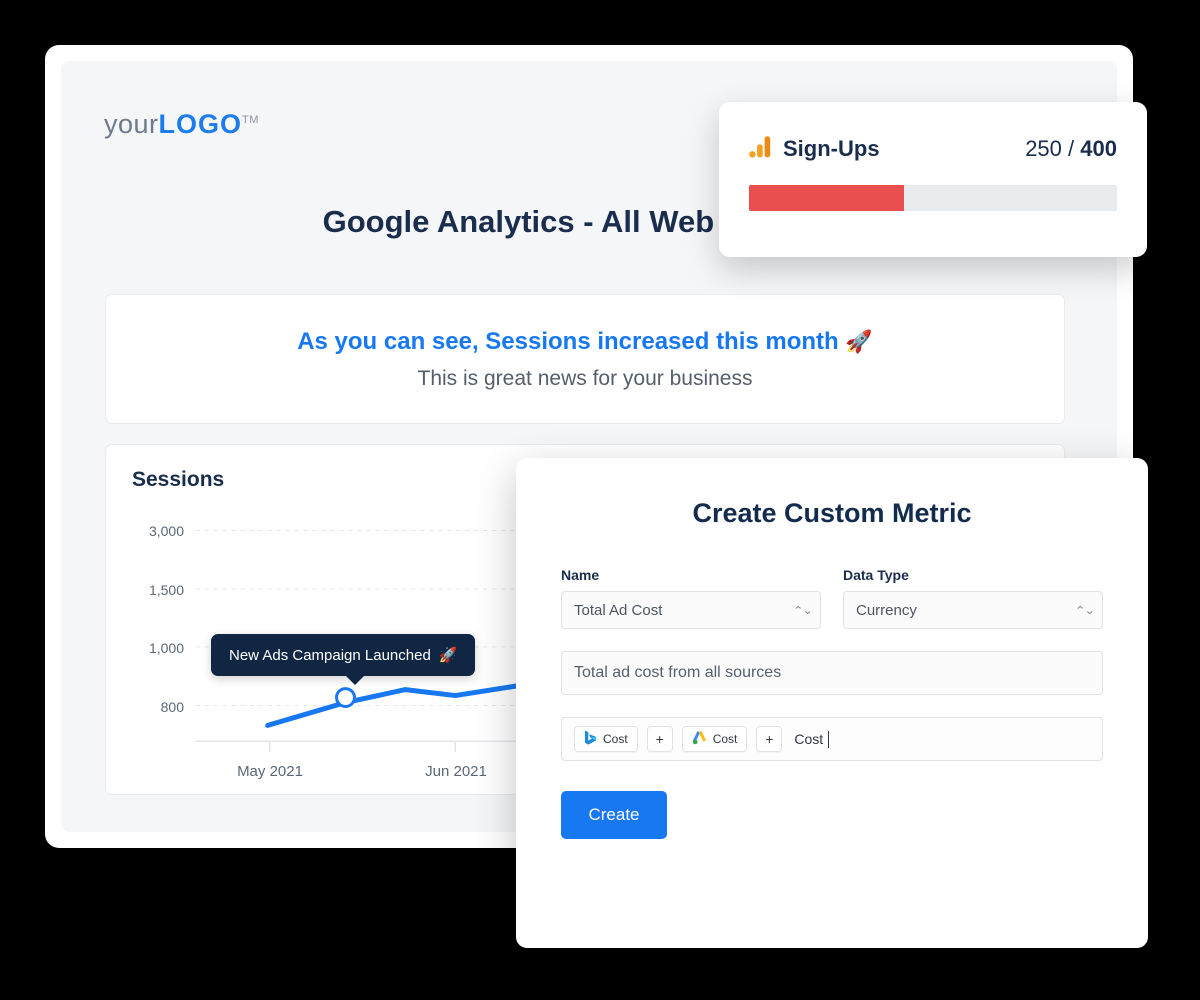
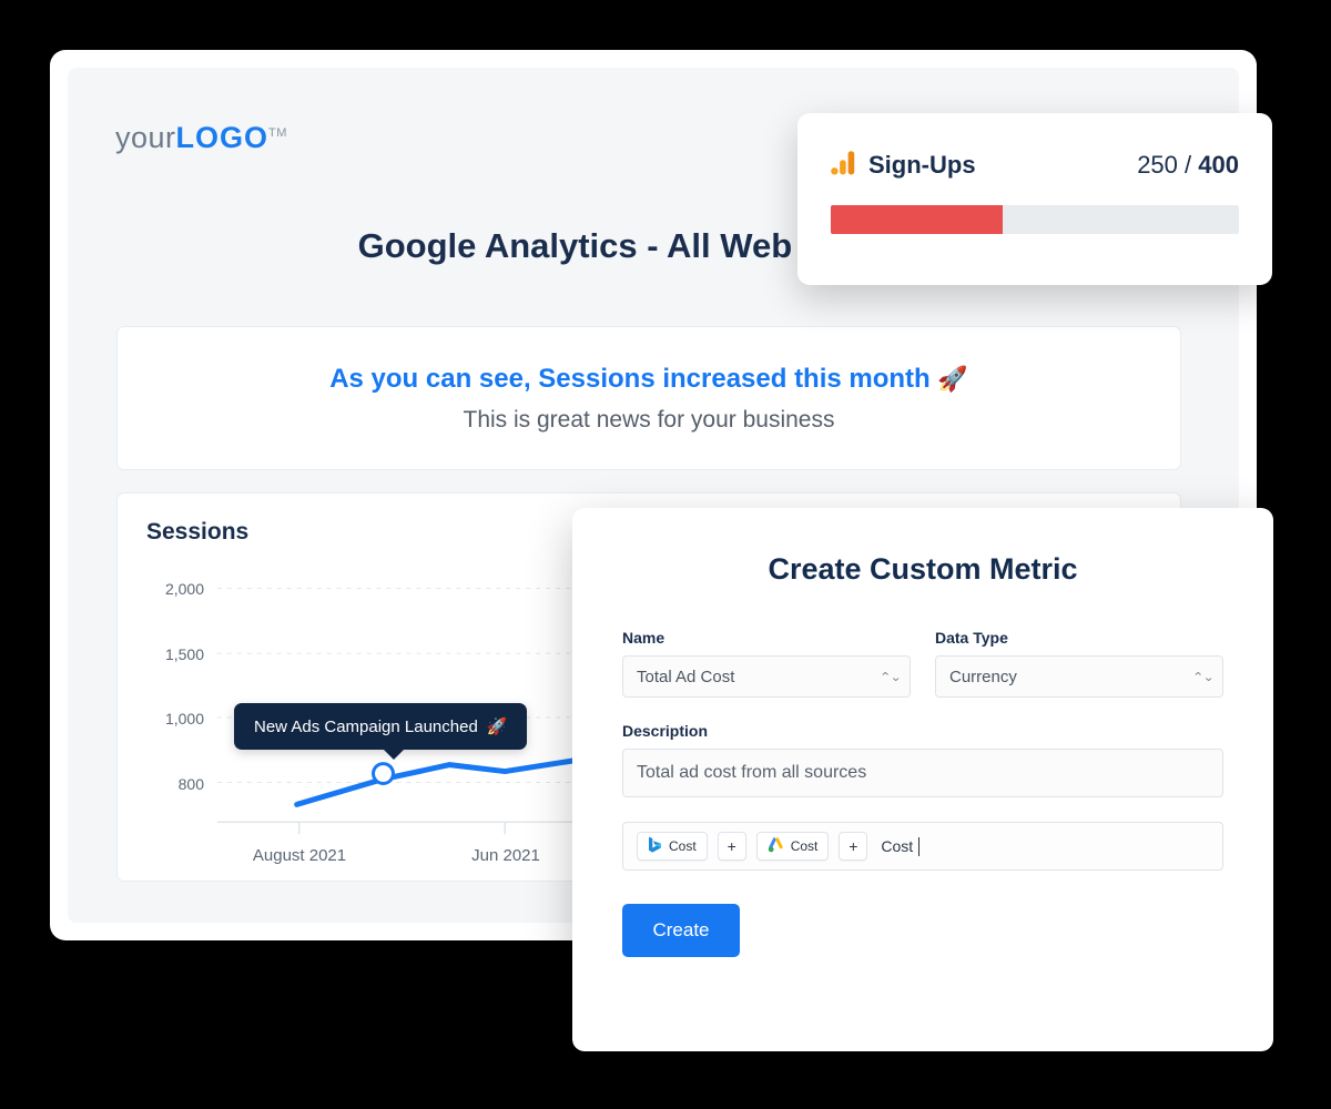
  yourLOGOTM
  Google Analytics - All Web
  As you can see, Sessions increased this month 🚀
  This is great news for your business
  Sessions
- 3,000
+ 2,000
  1,500
  1,000
  800
- May 2021
+ August 2021
  Jun 2021
  New Ads Campaign Launched
  🚀
  Sign-Ups
  250 / 400
  Create Custom Metric
  Name
  Total Ad Cost
  Data Type
  Currency
+ Description
  Total ad cost from all sources
  Cost
  +
  Cost
  +
  Cost
  Create
